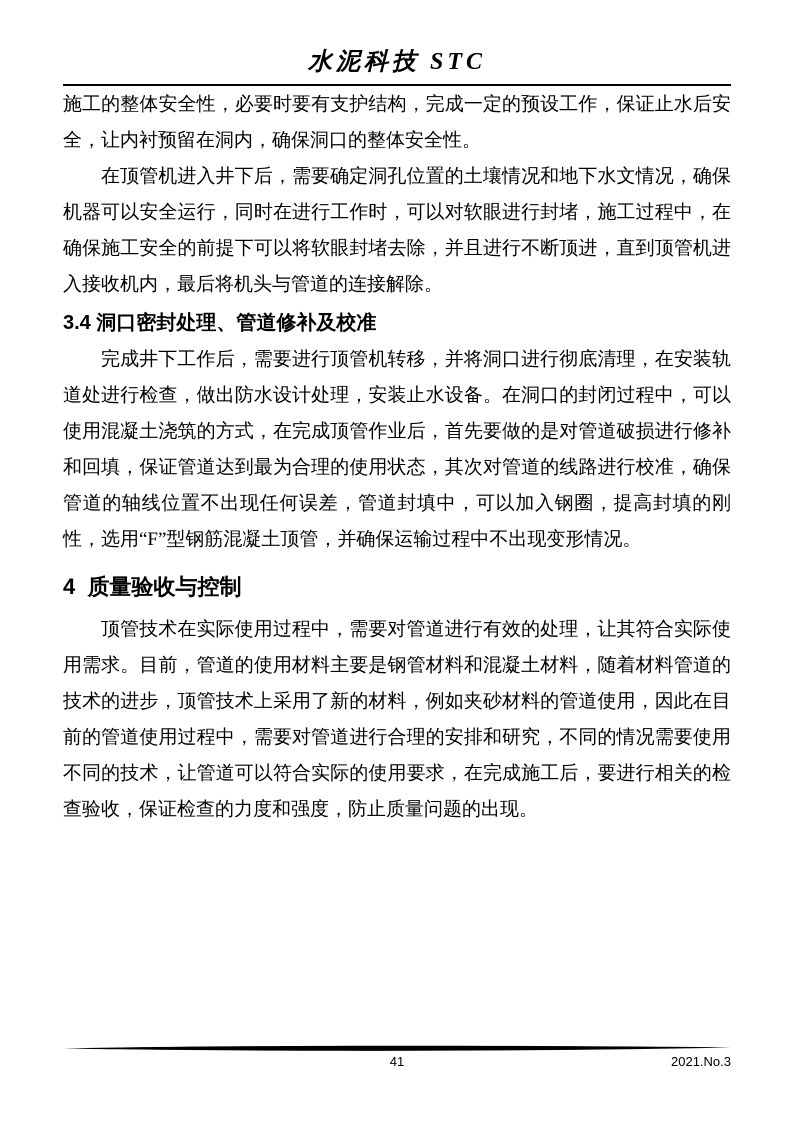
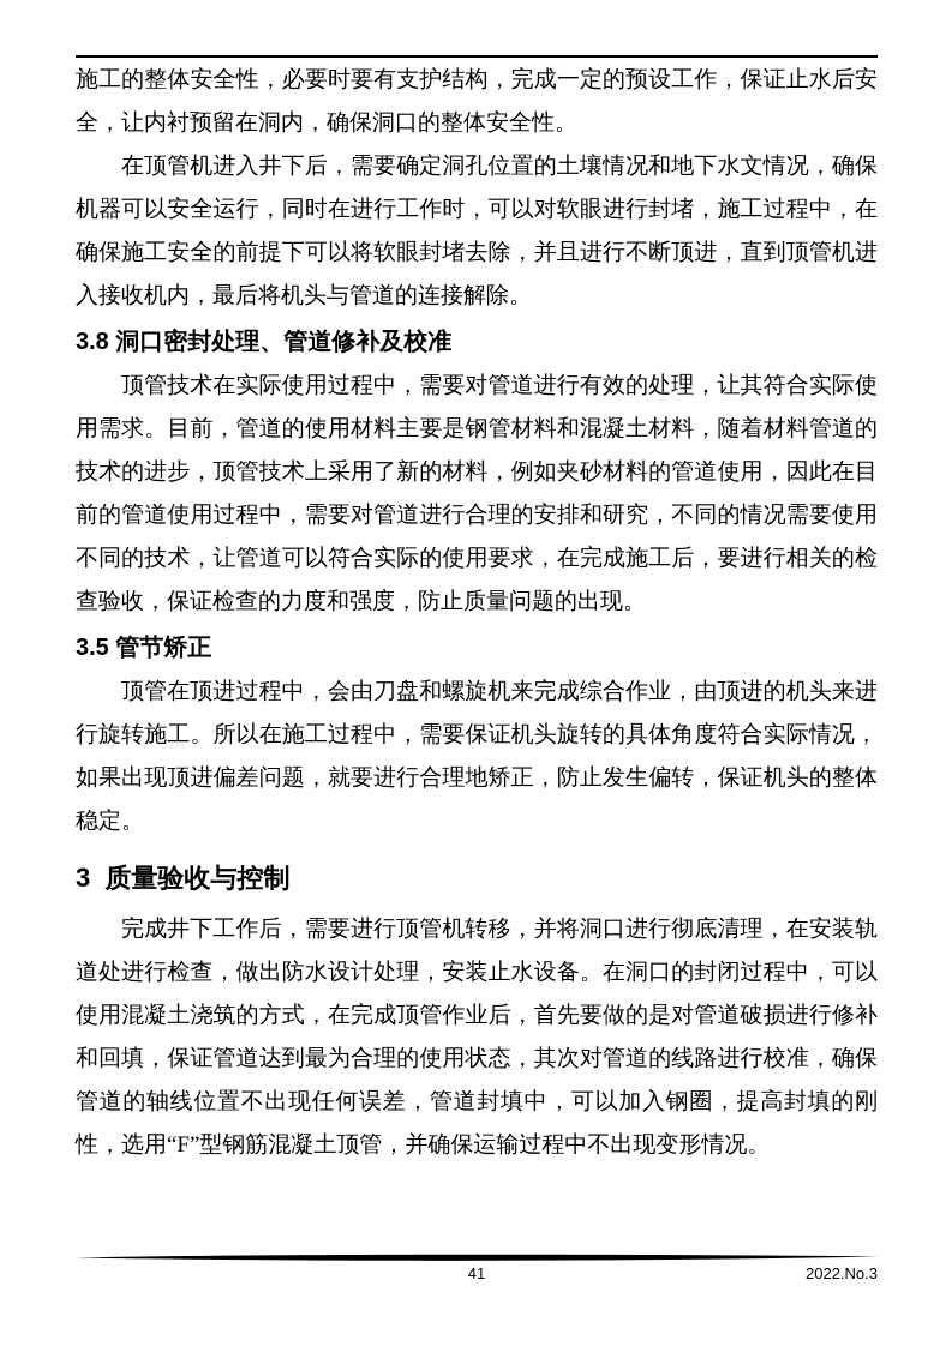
- 水泥科技 STC
  施工的整体安全性，必要时要有支护结构，完成一定的预设工作，保证止水后安全，让内衬预留在洞内，确保洞口的整体安全性。
  在顶管机进入井下后，需要确定洞孔位置的土壤情况和地下水文情况，确保机器可以安全运行，同时在进行工作时，可以对软眼进行封堵，施工过程中，在确保施工安全的前提下可以将软眼封堵去除，并且进行不断顶进，直到顶管机进入接收机内，最后将机头与管道的连接解除。
- 3.4 洞口密封处理、管道修补及校准
+ 3.8 洞口密封处理、管道修补及校准
- 完成井下工作后，需要进行顶管机转移，并将洞口进行彻底清理，在安装轨道处进行检查，做出防水设计处理，安装止水设备。在洞口的封闭过程中，可以使用混凝土浇筑的方式，在完成顶管作业后，首先要做的是对管道破损进行修补和回填，保证管道达到最为合理的使用状态，其次对管道的线路进行校准，确保管道的轴线位置不出现任何误差，管道封填中，可以加入钢圈，提高封填的刚性，选用“F”型钢筋混凝土顶管，并确保运输过程中不出现变形情况。
+ 顶管技术在实际使用过程中，需要对管道进行有效的处理，让其符合实际使用需求。目前，管道的使用材料主要是钢管材料和混凝土材料，随着材料管道的技术的进步，顶管技术上采用了新的材料，例如夹砂材料的管道使用，因此在目前的管道使用过程中，需要对管道进行合理的安排和研究，不同的情况需要使用不同的技术，让管道可以符合实际的使用要求，在完成施工后，要进行相关的检查验收，保证检查的力度和强度，防止质量问题的出现。
+ 3.5 管节矫正
+ 顶管在顶进过程中，会由刀盘和螺旋机来完成综合作业，由顶进的机头来进行旋转施工。所以在施工过程中，需要保证机头旋转的具体角度符合实际情况，如果出现顶进偏差问题，就要进行合理地矫正，防止发生偏转，保证机头的整体稳定。
- 4 质量验收与控制
+ 3 质量验收与控制
- 顶管技术在实际使用过程中，需要对管道进行有效的处理，让其符合实际使用需求。目前，管道的使用材料主要是钢管材料和混凝土材料，随着材料管道的技术的进步，顶管技术上采用了新的材料，例如夹砂材料的管道使用，因此在目前的管道使用过程中，需要对管道进行合理的安排和研究，不同的情况需要使用不同的技术，让管道可以符合实际的使用要求，在完成施工后，要进行相关的检查验收，保证检查的力度和强度，防止质量问题的出现。
+ 完成井下工作后，需要进行顶管机转移，并将洞口进行彻底清理，在安装轨道处进行检查，做出防水设计处理，安装止水设备。在洞口的封闭过程中，可以使用混凝土浇筑的方式，在完成顶管作业后，首先要做的是对管道破损进行修补和回填，保证管道达到最为合理的使用状态，其次对管道的线路进行校准，确保管道的轴线位置不出现任何误差，管道封填中，可以加入钢圈，提高封填的刚性，选用“F”型钢筋混凝土顶管，并确保运输过程中不出现变形情况。
  41
- 2021.No.3
+ 2022.No.3
